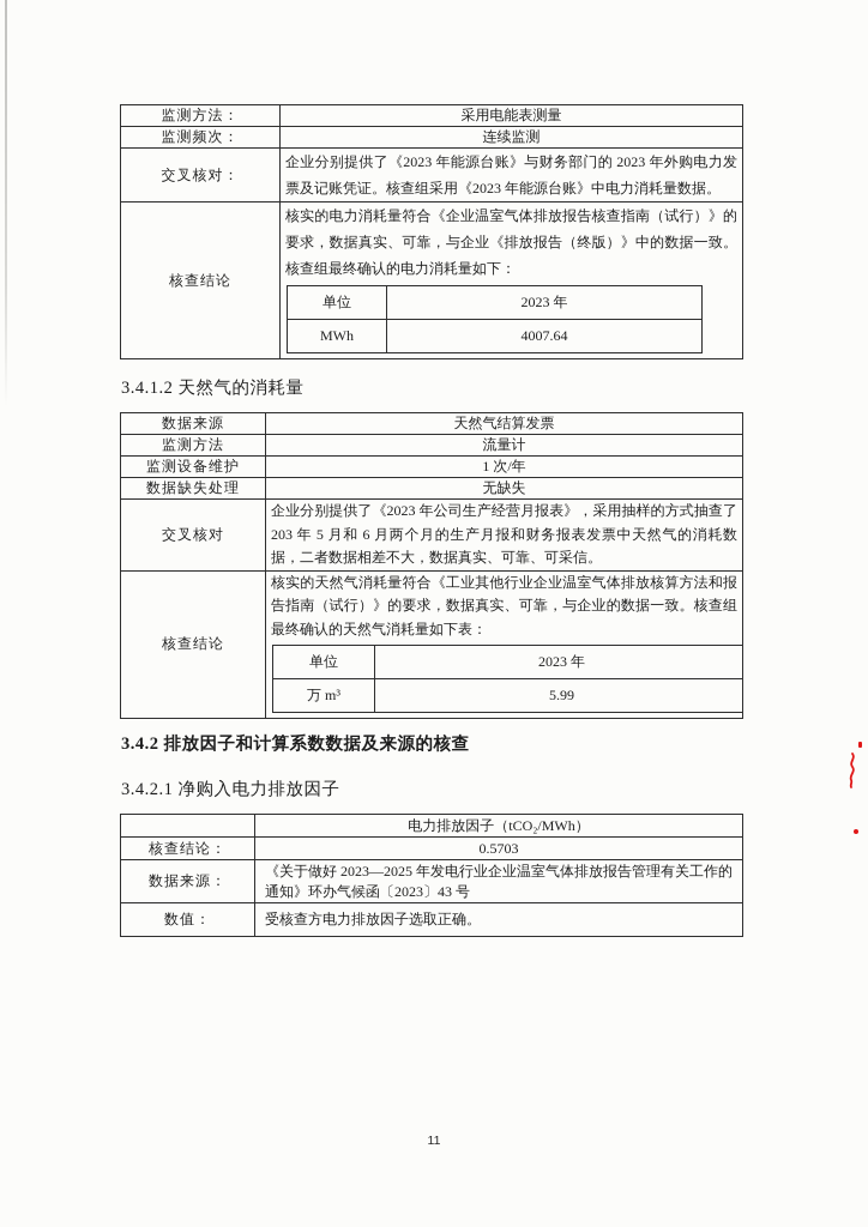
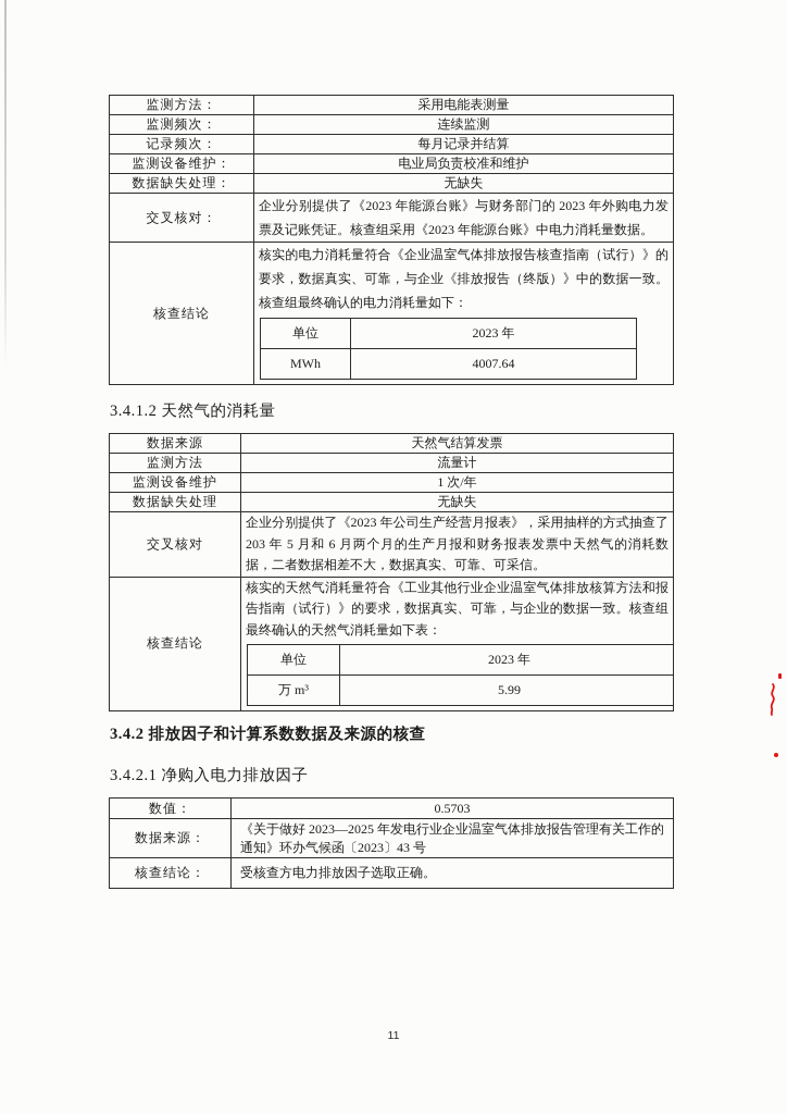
  监测方法：	采用电能表测量
  监测频次：	连续监测
+ 记录频次：	每月记录并结算
+ 监测设备维护：	电业局负责校准和维护
+ 数据缺失处理：	无缺失
  交叉核对：	企业分别提供了《2023 年能源台账》与财务部门的 2023 年外购电力发票及记账凭证。核查组采用《2023 年能源台账》中电力消耗量数据。
  核查结论	核实的电力消耗量符合《企业温室气体排放报告核查指南（试行）》的要求，数据真实、可靠，与企业《排放报告（终版）》中的数据一致。核查组最终确认的电力消耗量如下：
  单位	2023 年
  MWh	4007.64
  3.4.1.2 天然气的消耗量
  数据来源	天然气结算发票
  监测方法	流量计
  监测设备维护	1 次/年
  数据缺失处理	无缺失
  交叉核对	企业分别提供了《2023 年公司生产经营月报表》，采用抽样的方式抽查了 203 年 5 月和 6 月两个月的生产月报和财务报表发票中天然气的消耗数据，二者数据相差不大，数据真实、可靠、可采信。
  核查结论	核实的天然气消耗量符合《工业其他行业企业温室气体排放核算方法和报告指南（试行）》的要求，数据真实、可靠，与企业的数据一致。核查组最终确认的天然气消耗量如下表：
  单位	2023 年
  万 m³	5.99
  3.4.2 排放因子和计算系数数据及来源的核查
  3.4.2.1 净购入电力排放因子
- 	电力排放因子（tCO₂/MWh）
- 核查结论：	0.5703
+ 数值：	0.5703
  数据来源：	《关于做好 2023—2025 年发电行业企业温室气体排放报告管理有关工作的通知》环办气候函〔2023〕43 号
- 数值：	受核查方电力排放因子选取正确。
+ 核查结论：	受核查方电力排放因子选取正确。
  11
